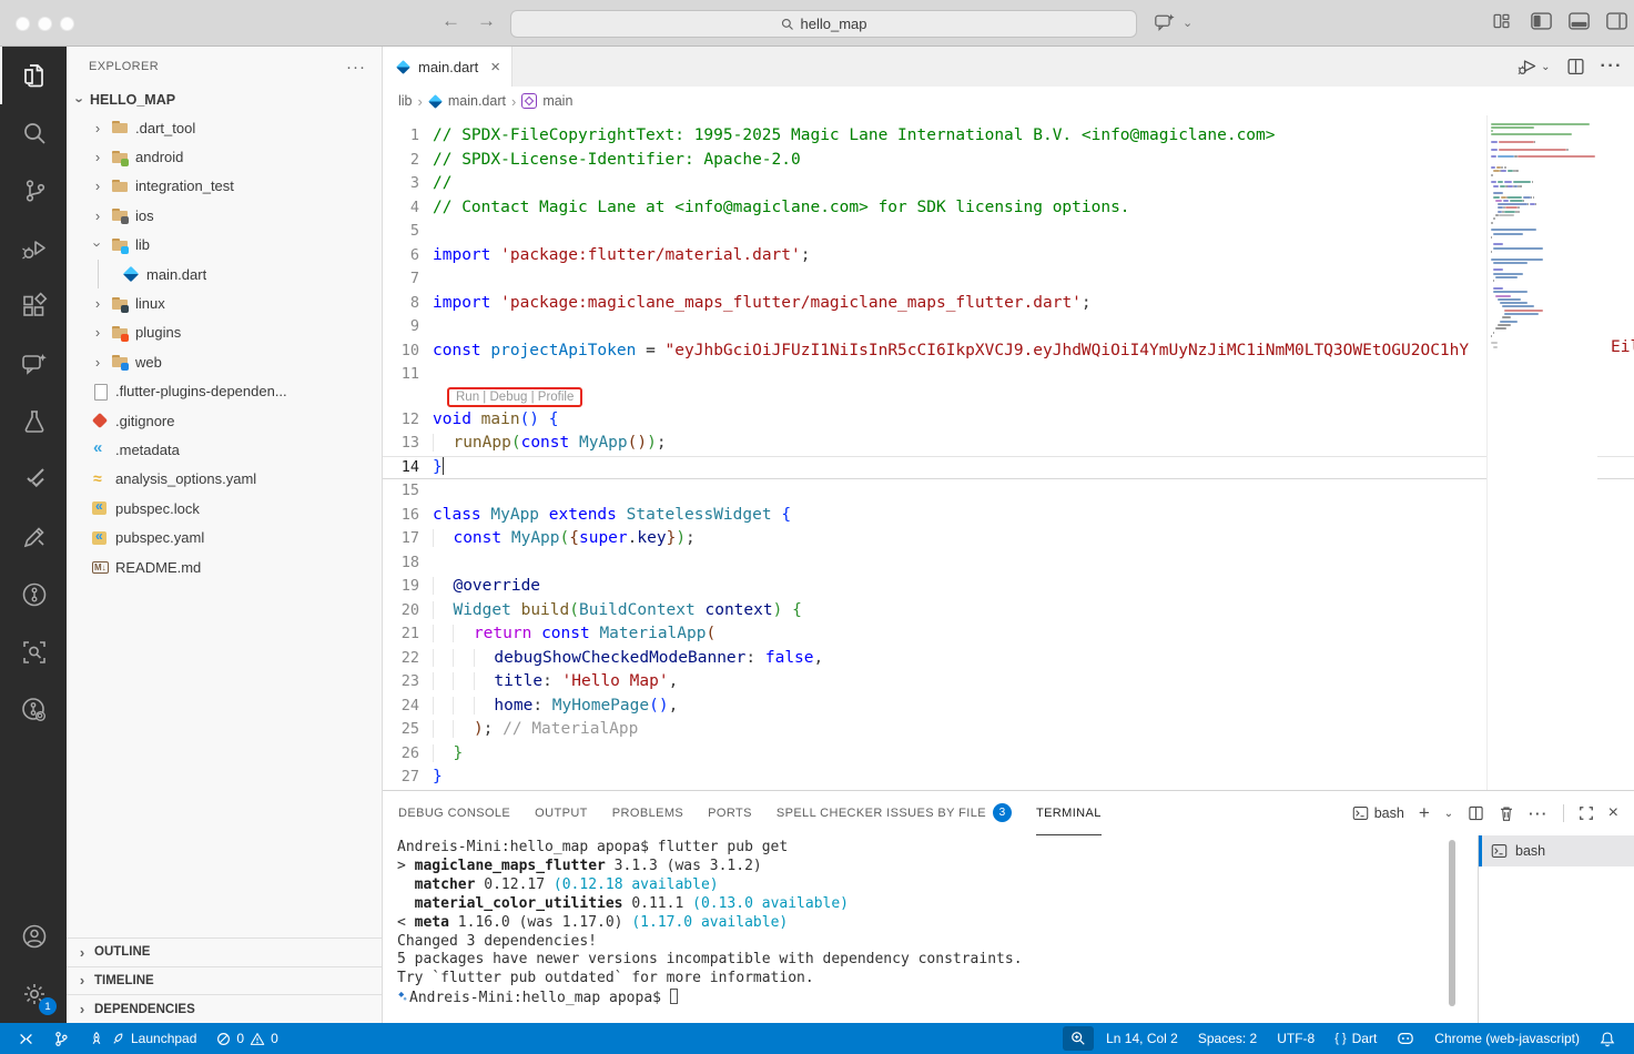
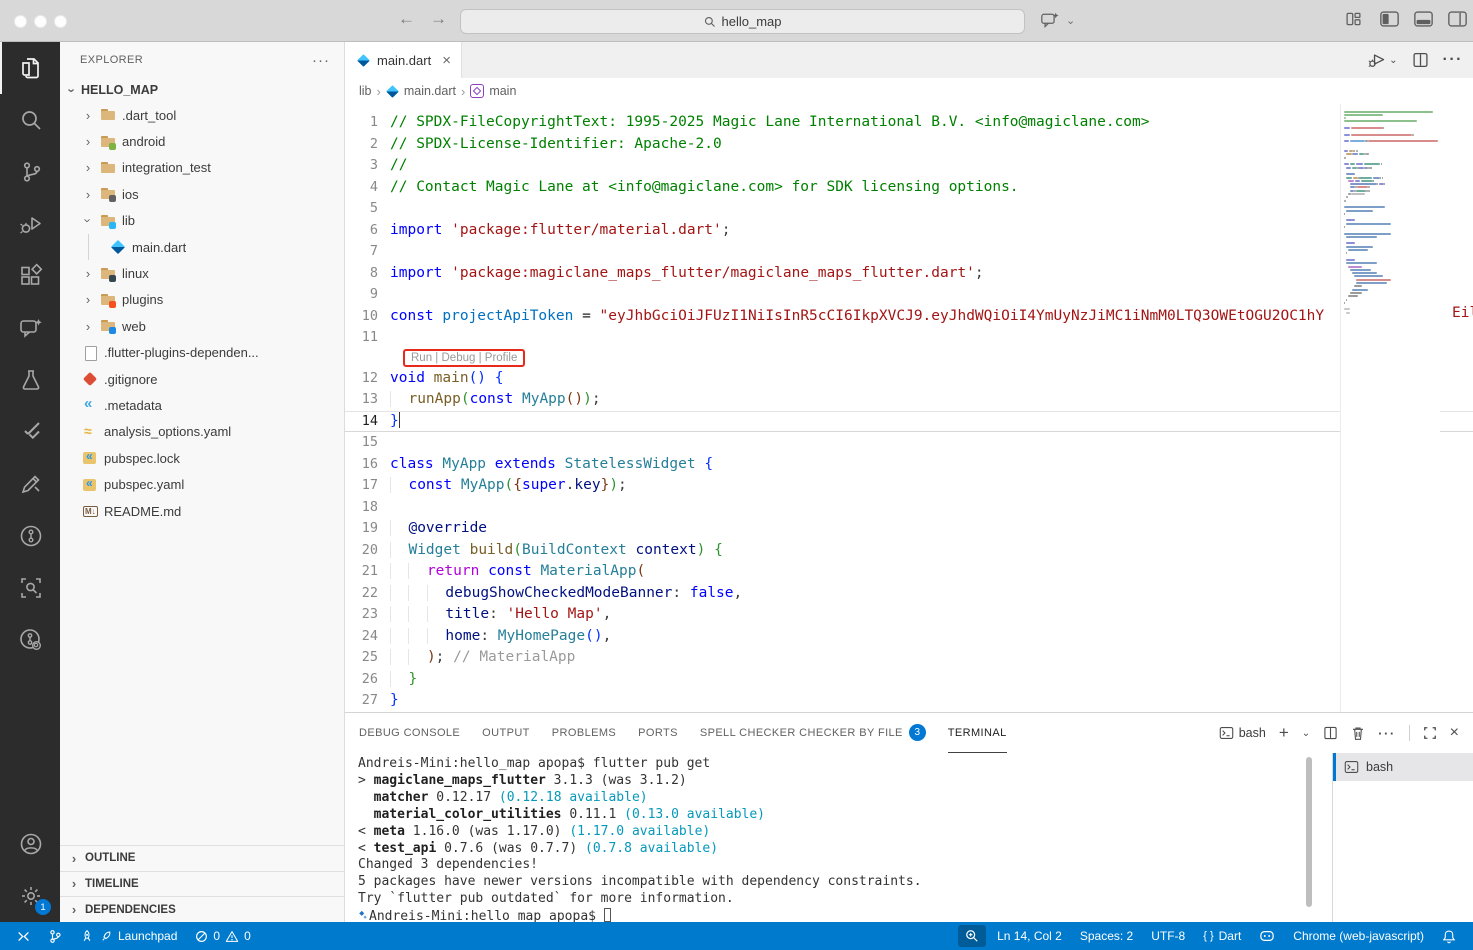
  ←
  →
  hello_map
  ⌄
  1
  EXPLORER
  ···
  HELLO_MAP
  ›
  .dart_tool
  ›
  android
  ›
  integration_test
  ›
  ios
  lib
  main.dart
  ›
  linux
  ›
  plugins
  ›
  web
  .flutter-plugins-dependen...
  .gitignore
  .metadata
  analysis_options.yaml
  pubspec.lock
  pubspec.yaml
  README.md
  ›
  OUTLINE
  ›
  TIMELINE
  ›
  DEPENDENCIES
  main.dart
  ×
  ⌄
  ···
  lib
  ›
  main.dart
  ›
  main
  1
  // SPDX-FileCopyrightText: 1995-2025 Magic Lane International B.V. <info@magiclane.com>
  2
  // SPDX-License-Identifier: Apache-2.0
  3
  //
  4
  // Contact Magic Lane at <info@magiclane.com> for SDK licensing options.
  5
  6
  import 'package:flutter/material.dart';
  7
  8
  import 'package:magiclane_maps_flutter/magiclane_maps_flutter.dart';
  9
  10
  const projectApiToken = "eyJhbGciOiJFUzI1NiIsInR5cCI6IkpXVCJ9.eyJhdWQiOiI4YmUyNzJiMC1iNmM0LTQ3OWEtOGU2OC1hY
  11
  Run | Debug | Profile
  12
  void main() {
  13
  runApp(const MyApp());
  14
  }
  15
  16
  class MyApp extends StatelessWidget {
  17
  const MyApp({super.key});
  18
  19
  @override
  20
  Widget build(BuildContext context) {
  21
  return const MaterialApp(
  22
  debugShowCheckedModeBanner: false,
  23
  title: 'Hello Map',
  24
  home: MyHomePage(),
  25
  ); // MaterialApp
  26
  }
  27
  }
  DEBUG CONSOLE
  OUTPUT
  PROBLEMS
  PORTS
- SPELL CHECKER ISSUES BY FILE
+ SPELL CHECKER CHECKER BY FILE
  3
  TERMINAL
  bash
  +
  ⌄
  ···
  ×
  Andreis-Mini:hello_map apopa$ flutter pub get
  > magiclane_maps_flutter 3.1.3 (was 3.1.2)
  matcher 0.12.17 (0.12.18 available)
  material_color_utilities 0.11.1 (0.13.0 available)
  < meta 1.16.0 (was 1.17.0) (1.17.0 available)
+ < test_api 0.7.6 (was 0.7.7) (0.7.8 available)
  Changed 3 dependencies!
  5 packages have newer versions incompatible with dependency constraints.
  Try `flutter pub outdated` for more information.
  Andreis-Mini:hello_map apopa$
  bash
  Launchpad
  0
  0
  Ln 14, Col 2
  Spaces: 2
  UTF-8
  { }
  Dart
  Chrome (web-javascript)
